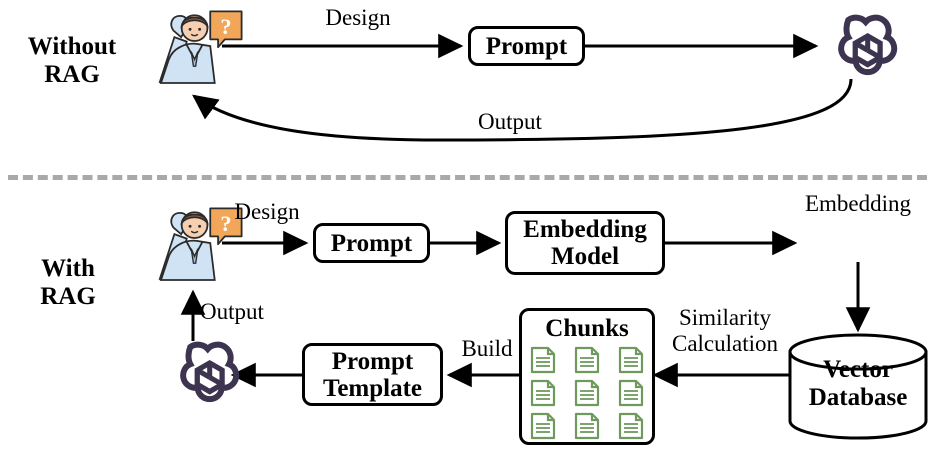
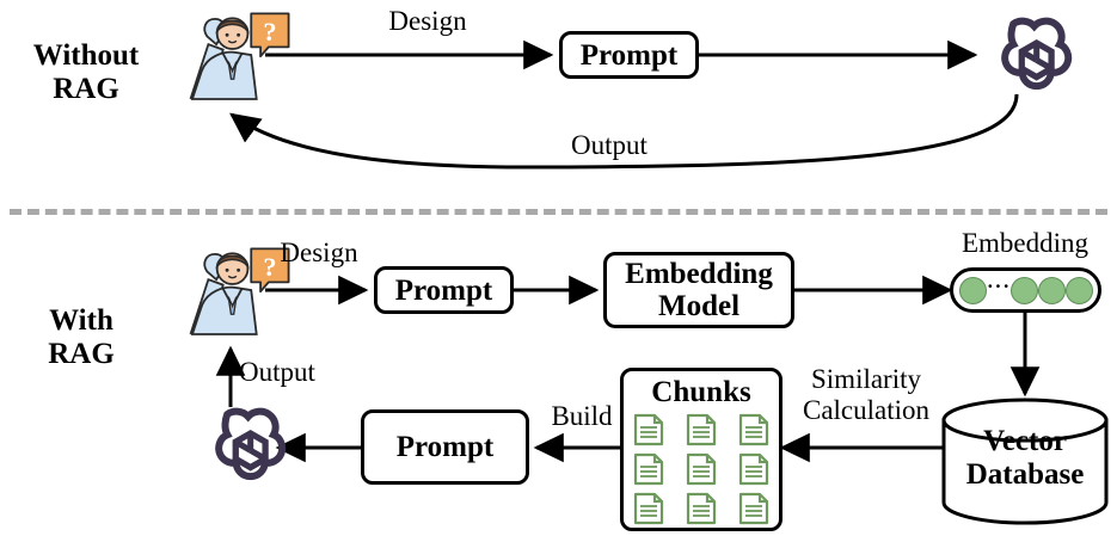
  ?
  ?
  Without
  RAG
  Design
  Prompt
  Output
  With
  RAG
  Design
  Prompt
  Embedding
  Model
  Embedding
+ ···
  Vector
  Database
  Similarity
  Calculation
  Chunks
  Build
  Prompt
- Template
  Output
